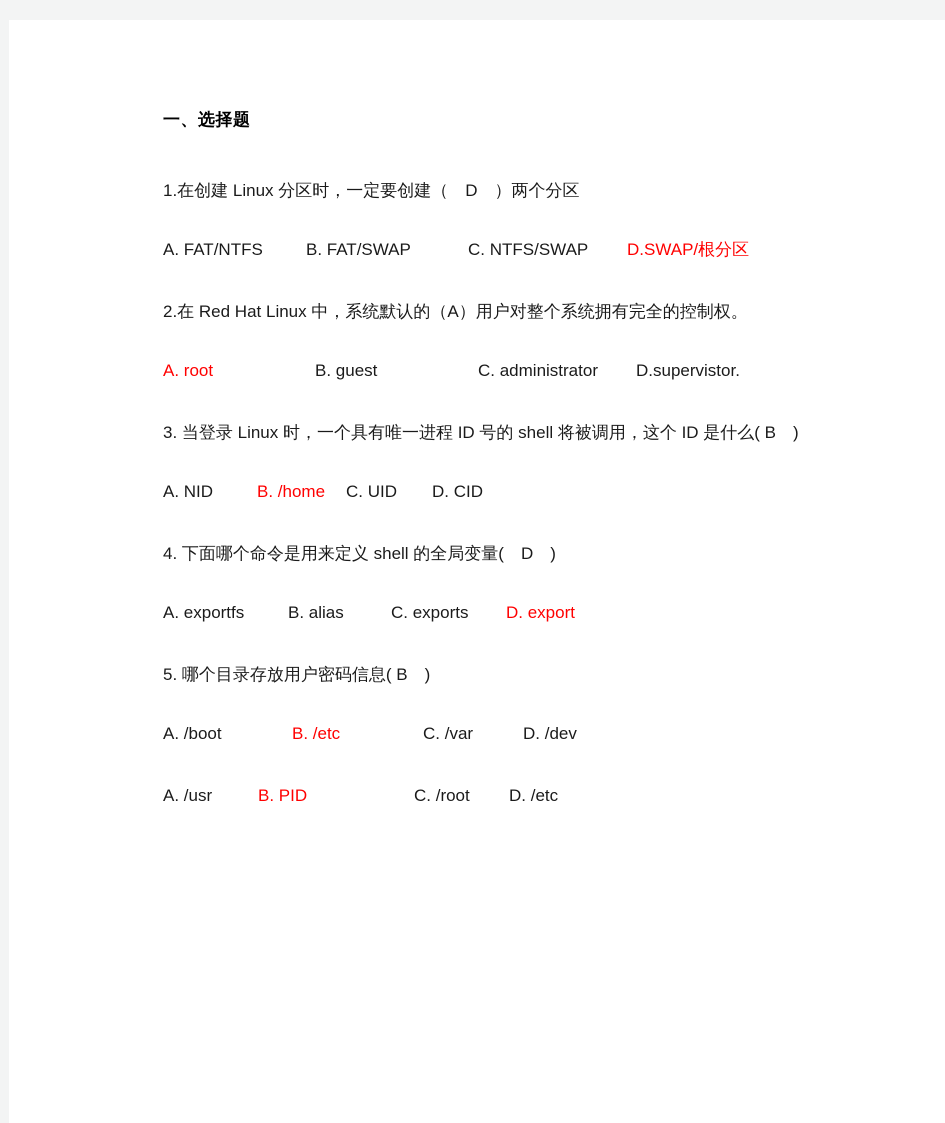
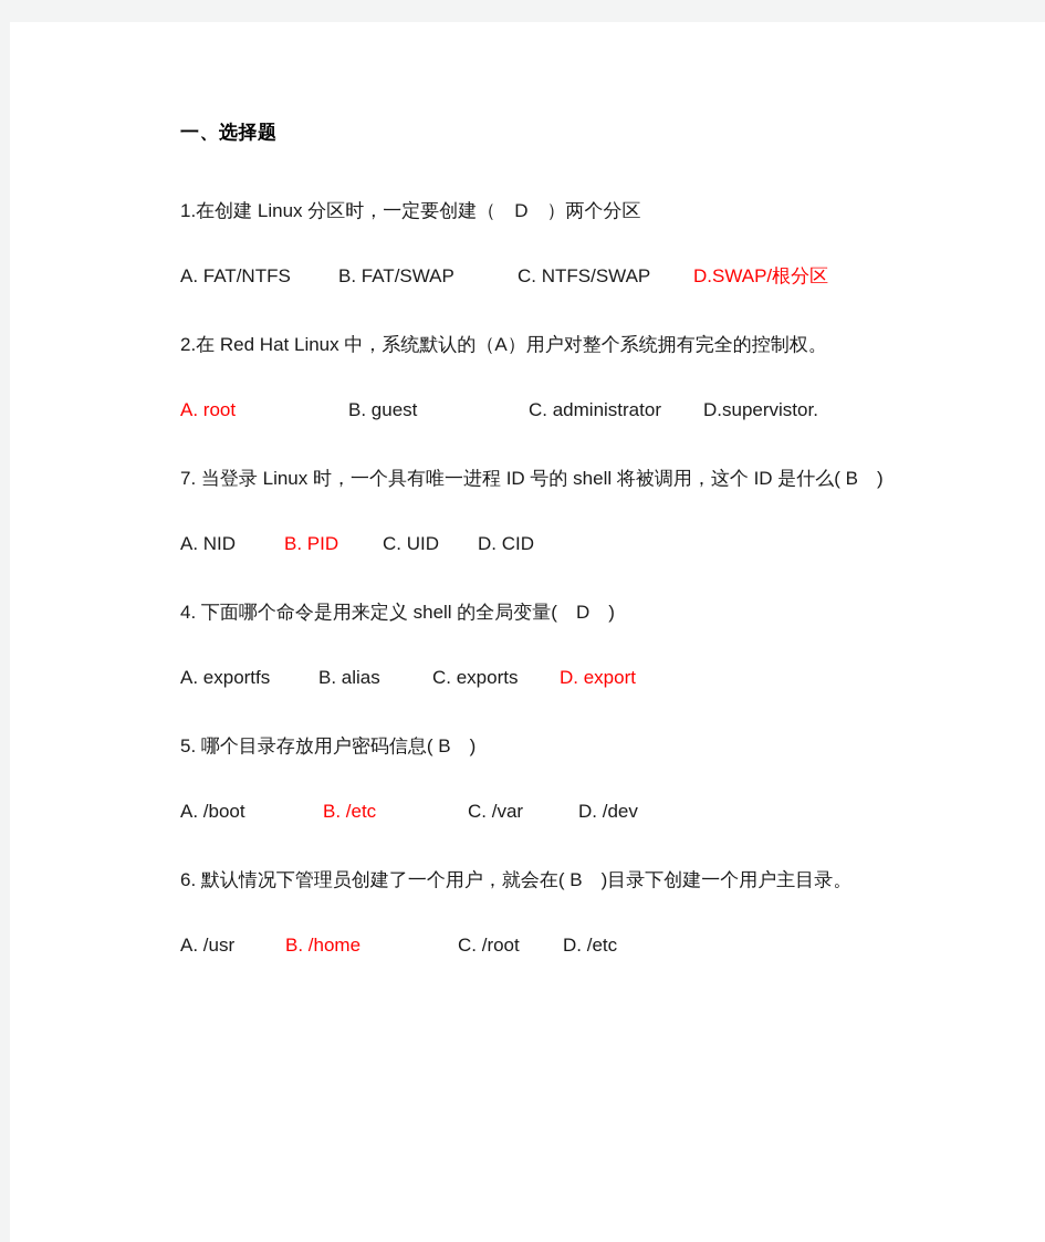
  一、选择题
  1.在创建 Linux 分区时，一定要创建（ D ）两个分区
  A. FAT/NTFS B. FAT/SWAP C. NTFS/SWAP D.SWAP/根分区
  2.在 Red Hat Linux 中，系统默认的（A）用户对整个系统拥有完全的控制权。
  A. root B. guest C. administrator D.supervistor.
- 3. 当登录 Linux 时，一个具有唯一进程 ID 号的 shell 将被调用，这个 ID 是什么( B )
+ 7. 当登录 Linux 时，一个具有唯一进程 ID 号的 shell 将被调用，这个 ID 是什么( B )
- A. NID B. /home C. UID D. CID
+ A. NID B. PID C. UID D. CID
  4. 下面哪个命令是用来定义 shell 的全局变量( D )
  A. exportfs B. alias C. exports D. export
  5. 哪个目录存放用户密码信息( B )
  A. /boot B. /etc C. /var D. /dev
+ 6. 默认情况下管理员创建了一个用户，就会在( B )目录下创建一个用户主目录。
- A. /usr B. PID C. /root D. /etc
+ A. /usr B. /home C. /root D. /etc
